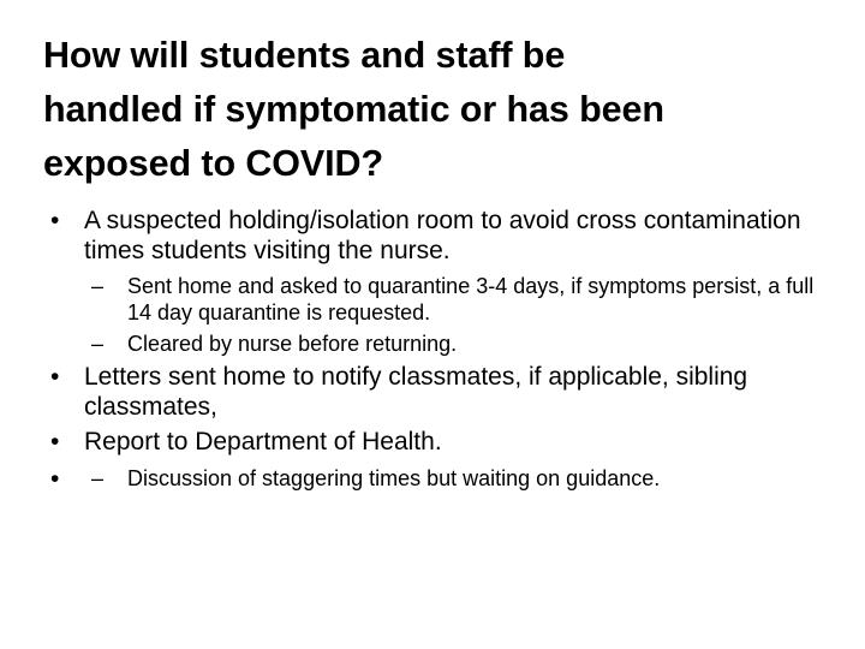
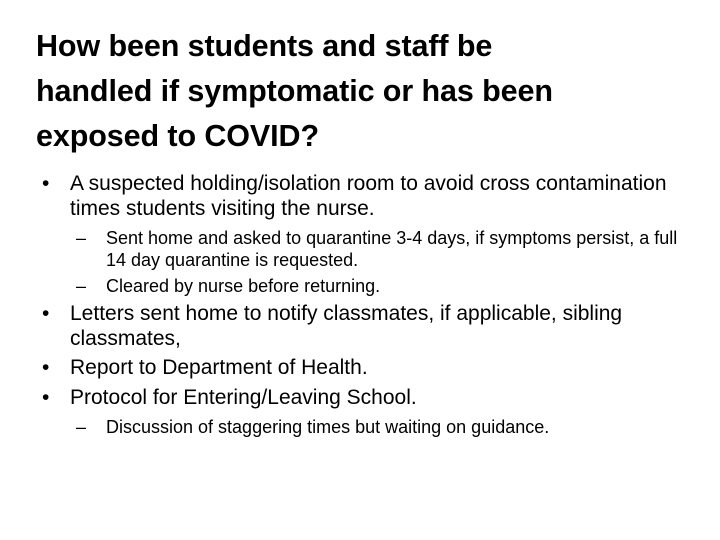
- How will students and staff be
+ How been students and staff be
  handled if symptomatic or has been
  exposed to COVID?
  •
  A suspected holding/isolation room to avoid cross contamination times students visiting the nurse.
  –
  Sent home and asked to quarantine 3-4 days, if symptoms persist, a full 14 day quarantine is requested.
  –
  Cleared by nurse before returning.
  •
  Letters sent home to notify classmates, if applicable, sibling classmates,
  •
  Report to Department of Health.
  •
+ Protocol for Entering/Leaving School.
  –
  Discussion of staggering times but waiting on guidance.
